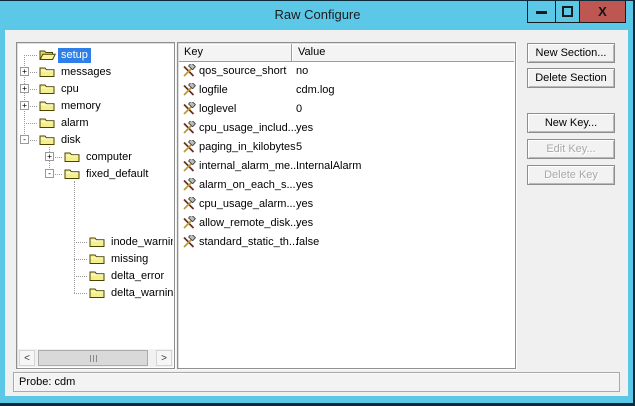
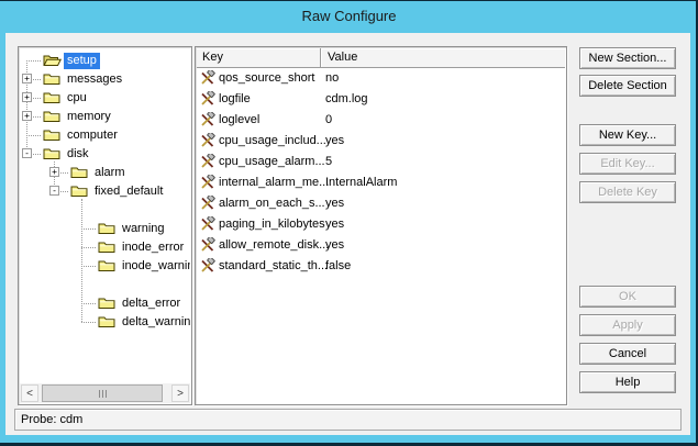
  Raw Configure
- X
  setup
  +
  messages
  +
  cpu
  +
  memory
- alarm
+ computer
  -
  disk
  +
- computer
+ alarm
  -
  fixed_default
+ warning
+ inode_error
  inode_warni
- missing
  delta_error
  delta_warnin
  <
  >
  Key
  Value
  qos_source_short
  no
  logfile
  cdm.log
  loglevel
  0
  cpu_usage_includ...
  yes
- paging_in_kilobytes
+ cpu_usage_alarm...
  5
  internal_alarm_me...
  InternalAlarm
  alarm_on_each_s...
  yes
- cpu_usage_alarm...
+ paging_in_kilobytes
  yes
  allow_remote_disk...
  yes
  standard_static_th...
  false
  New Section...
  Delete Section
  New Key...
  Edit Key...
  Delete Key
+ OK
+ Apply
+ Cancel
+ Help
  Probe: cdm
